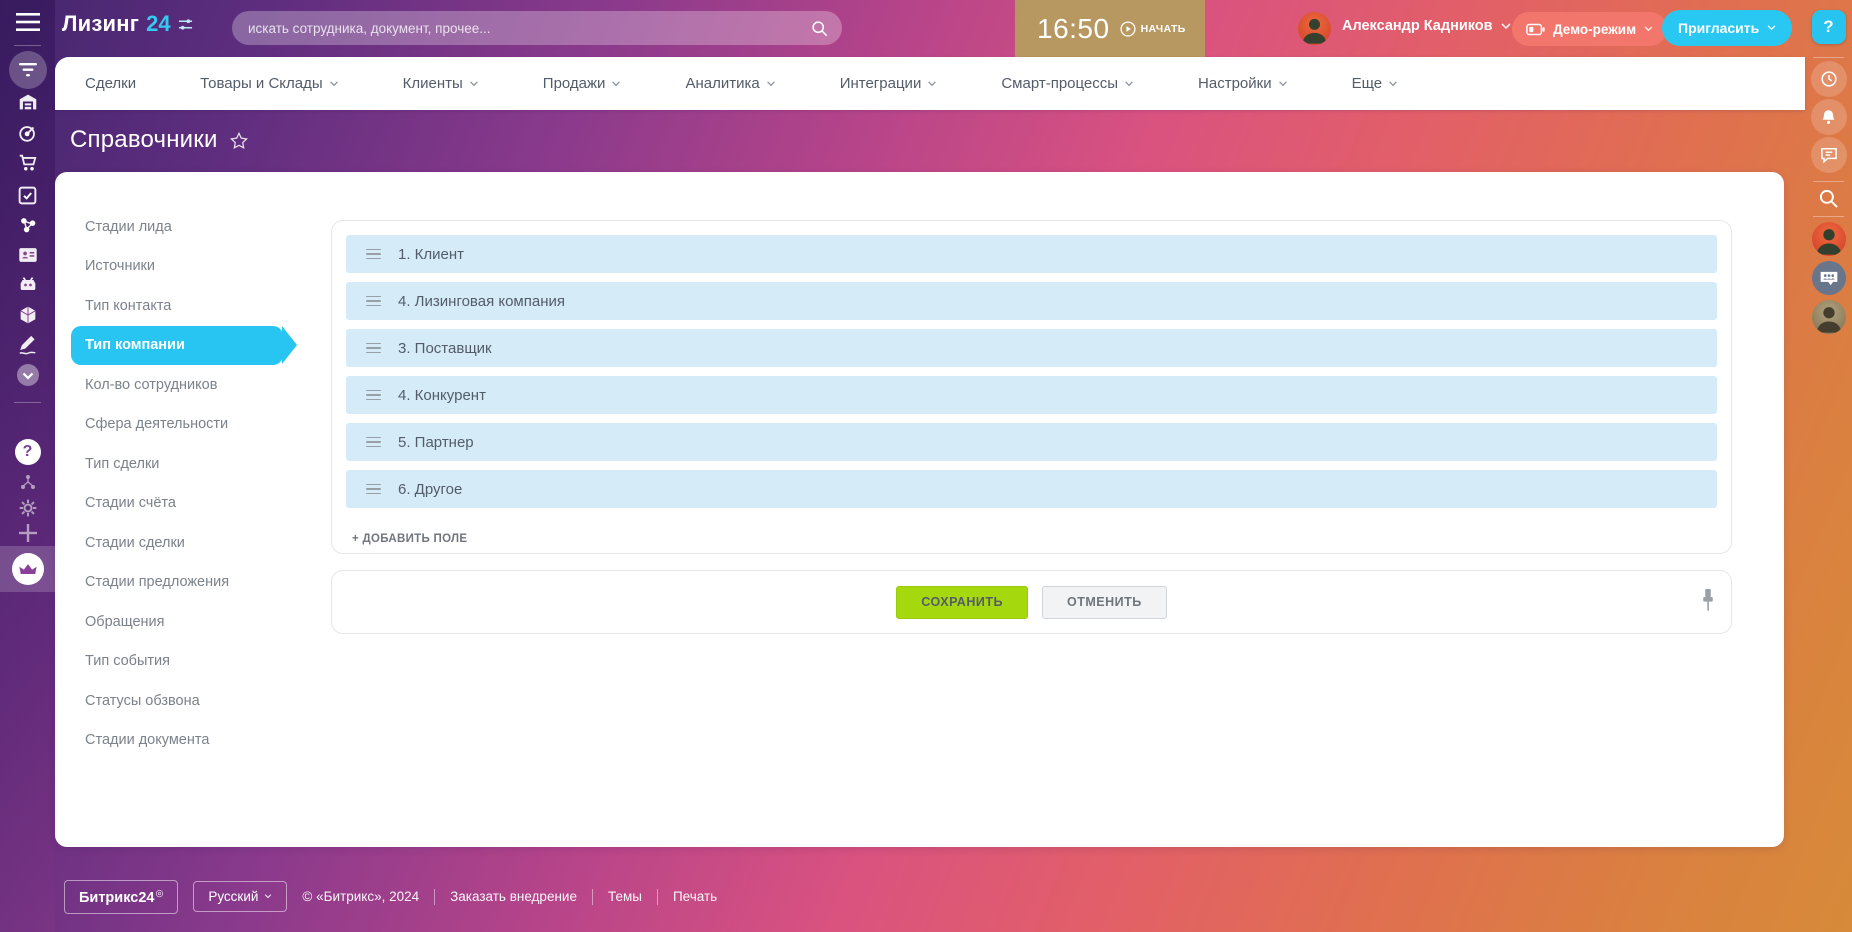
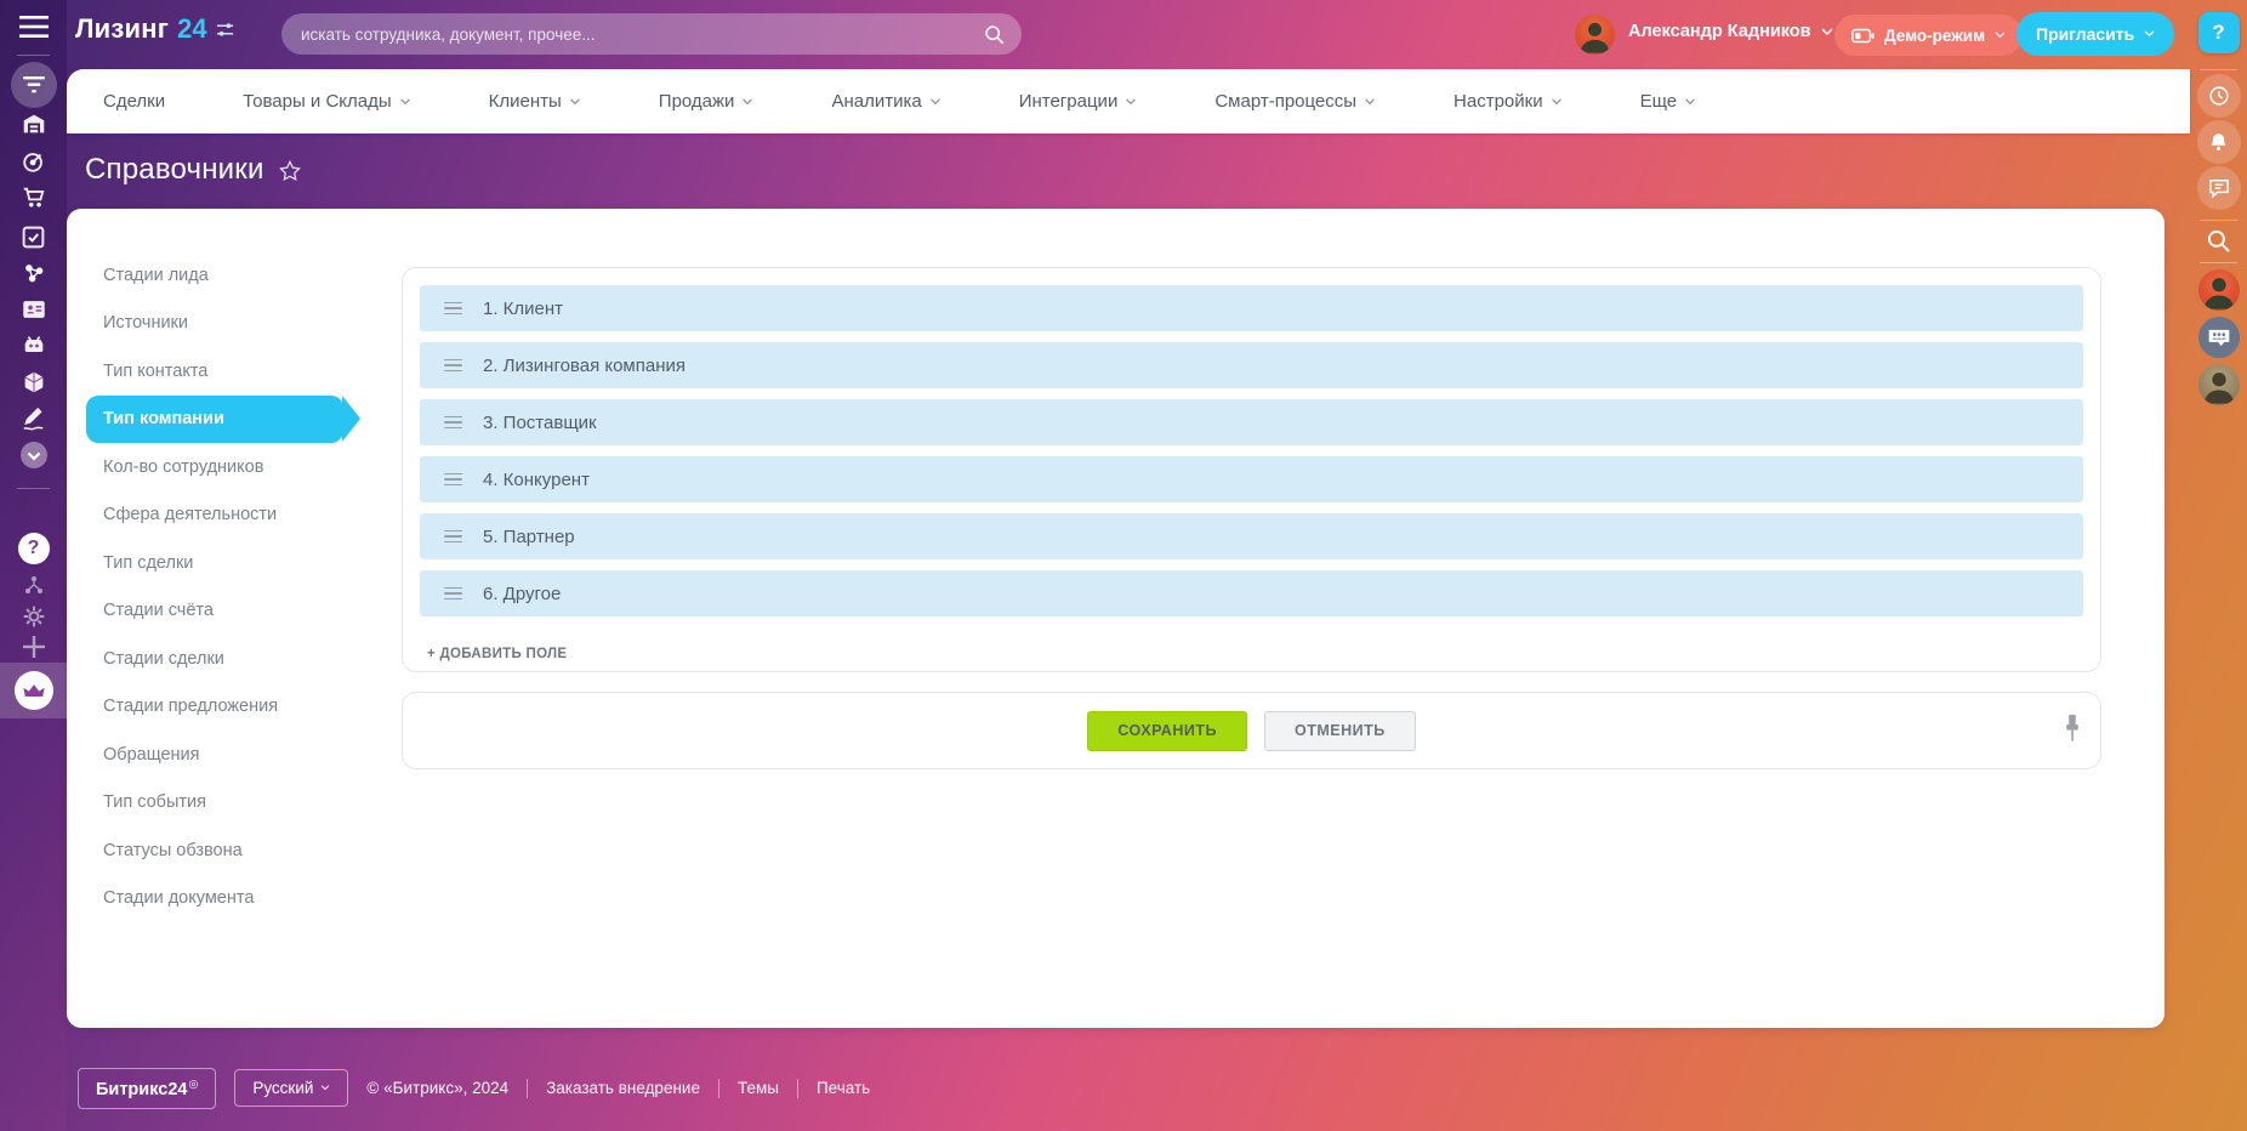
  ?
  Лизинг
  24
  искать сотрудника, документ, прочее...
- 16:50
- НАЧАТЬ
  Александр Кадников
  Демо-режим
  Пригласить
  Сделки
  Товары и Склады
  Клиенты
  Продажи
  Аналитика
  Интеграции
  Смарт-процессы
  Настройки
  Еще
  Справочники
  Стадии лида
  Источники
  Тип контакта
  Тип компании
  Кол-во сотрудников
  Сфера деятельности
  Тип сделки
  Стадии счёта
  Стадии сделки
  Стадии предложения
  Обращения
  Тип события
  Статусы обзвона
  Стадии документа
  1. Клиент
- 4. Лизинговая компания
+ 2. Лизинговая компания
  3. Поставщик
  4. Конкурент
  5. Партнер
  6. Другое
  + ДОБАВИТЬ ПОЛЕ
  СОХРАНИТЬ
  ОТМЕНИТЬ
  Битрикс24◎
  Русский
  © «Битрикс», 2024
  Заказать внедрение
  Темы
  Печать
  ?
